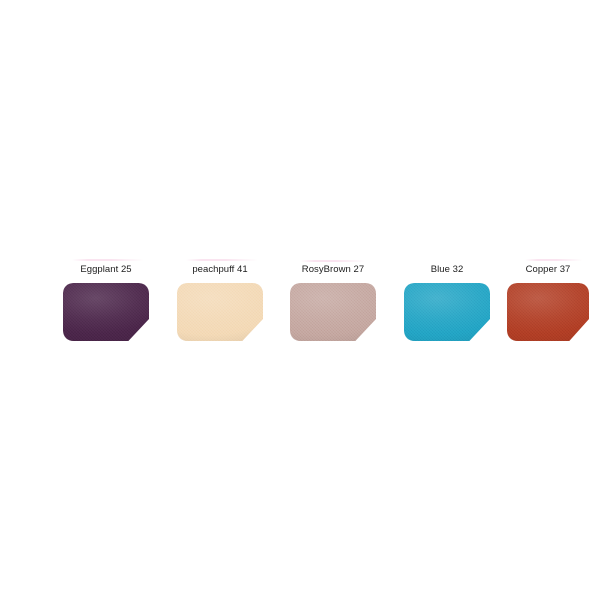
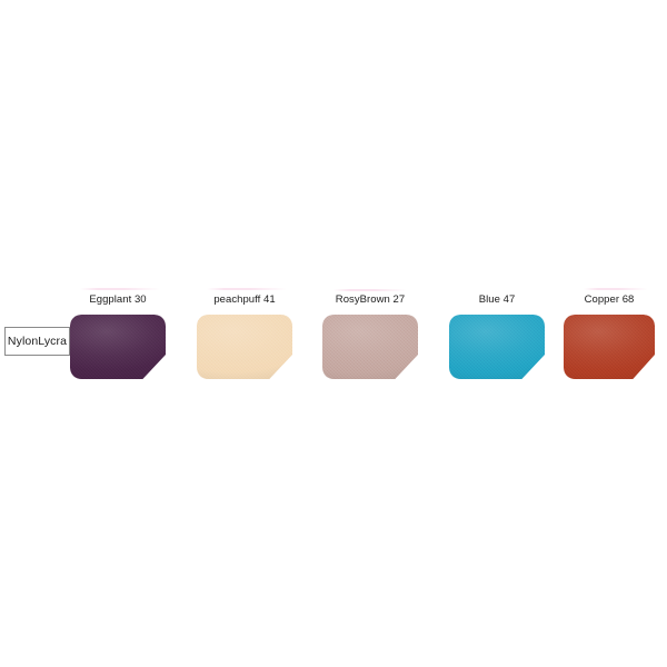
+ NylonLycra
- Eggplant 25
+ Eggplant 30
  peachpuff 41
  RosyBrown 27
- Blue 32
+ Blue 47
- Copper 37
+ Copper 68
